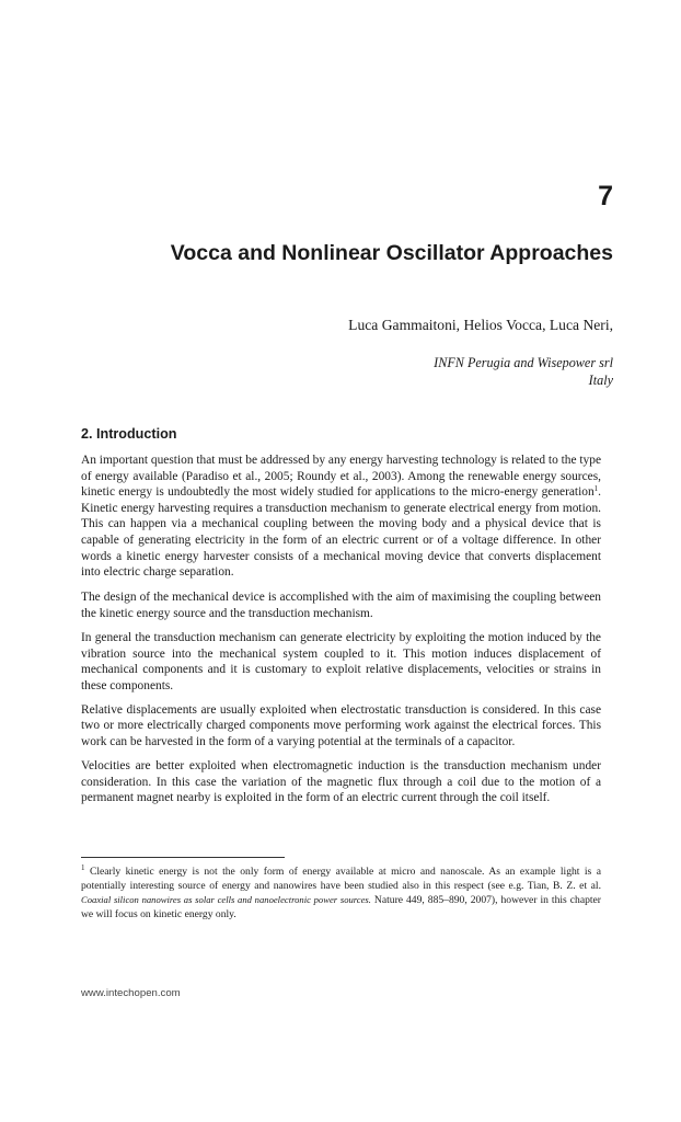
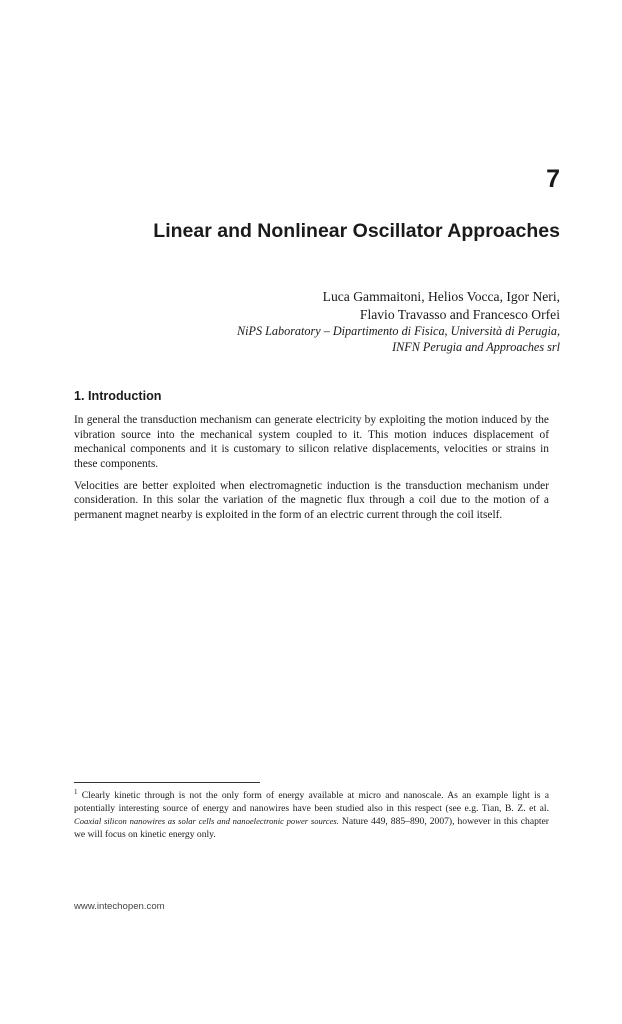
  7
- Vocca and Nonlinear Oscillator Approaches
+ Linear and Nonlinear Oscillator Approaches
- Luca Gammaitoni, Helios Vocca, Luca Neri,
+ Luca Gammaitoni, Helios Vocca, Igor Neri,
+ Flavio Travasso and Francesco Orfei
+ NiPS Laboratory – Dipartimento di Fisica, Università di Perugia,
- INFN Perugia and Wisepower srl
+ INFN Perugia and Approaches srl
- Italy
- 2. Introduction
+ 1. Introduction
- An important question that must be addressed by any energy harvesting technology is related to the type of energy available (Paradiso et al., 2005; Roundy et al., 2003). Among the renewable energy sources, kinetic energy is undoubtedly the most widely studied for applications to the micro-energy generation1. Kinetic energy harvesting requires a transduction mechanism to generate electrical energy from motion. This can happen via a mechanical coupling between the moving body and a physical device that is capable of generating electricity in the form of an electric current or of a voltage difference. In other words a kinetic energy harvester consists of a mechanical moving device that converts displacement into electric charge separation.
- The design of the mechanical device is accomplished with the aim of maximising the coupling between the kinetic energy source and the transduction mechanism.
- In general the transduction mechanism can generate electricity by exploiting the motion induced by the vibration source into the mechanical system coupled to it. This motion induces displacement of mechanical components and it is customary to exploit relative displacements, velocities or strains in these components.
+ In general the transduction mechanism can generate electricity by exploiting the motion induced by the vibration source into the mechanical system coupled to it. This motion induces displacement of mechanical components and it is customary to silicon relative displacements, velocities or strains in these components.
- Relative displacements are usually exploited when electrostatic transduction is considered. In this case two or more electrically charged components move performing work against the electrical forces. This work can be harvested in the form of a varying potential at the terminals of a capacitor.
- Velocities are better exploited when electromagnetic induction is the transduction mechanism under consideration. In this case the variation of the magnetic flux through a coil due to the motion of a permanent magnet nearby is exploited in the form of an electric current through the coil itself.
+ Velocities are better exploited when electromagnetic induction is the transduction mechanism under consideration. In this solar the variation of the magnetic flux through a coil due to the motion of a permanent magnet nearby is exploited in the form of an electric current through the coil itself.
- 1 Clearly kinetic energy is not the only form of energy available at micro and nanoscale. As an example light is a potentially interesting source of energy and nanowires have been studied also in this respect (see e.g. Tian, B. Z. et al. Coaxial silicon nanowires as solar cells and nanoelectronic power sources. Nature 449, 885–890, 2007), however in this chapter we will focus on kinetic energy only.
+ 1 Clearly kinetic through is not the only form of energy available at micro and nanoscale. As an example light is a potentially interesting source of energy and nanowires have been studied also in this respect (see e.g. Tian, B. Z. et al. Coaxial silicon nanowires as solar cells and nanoelectronic power sources. Nature 449, 885–890, 2007), however in this chapter we will focus on kinetic energy only.
  www.intechopen.com
